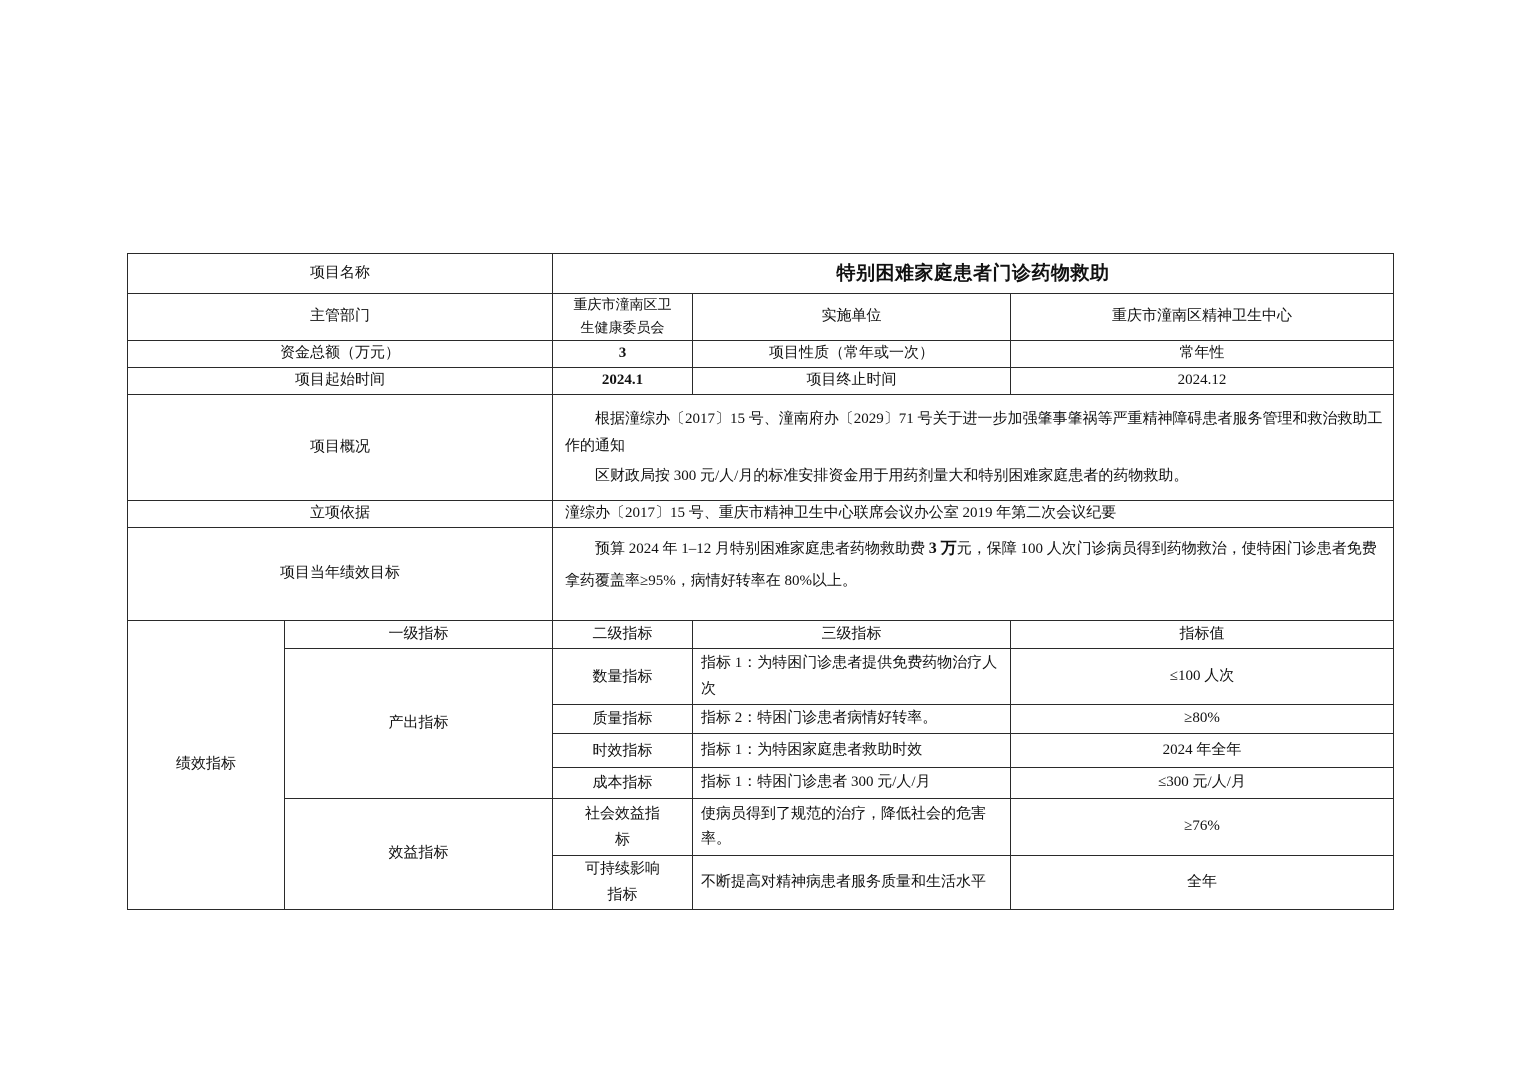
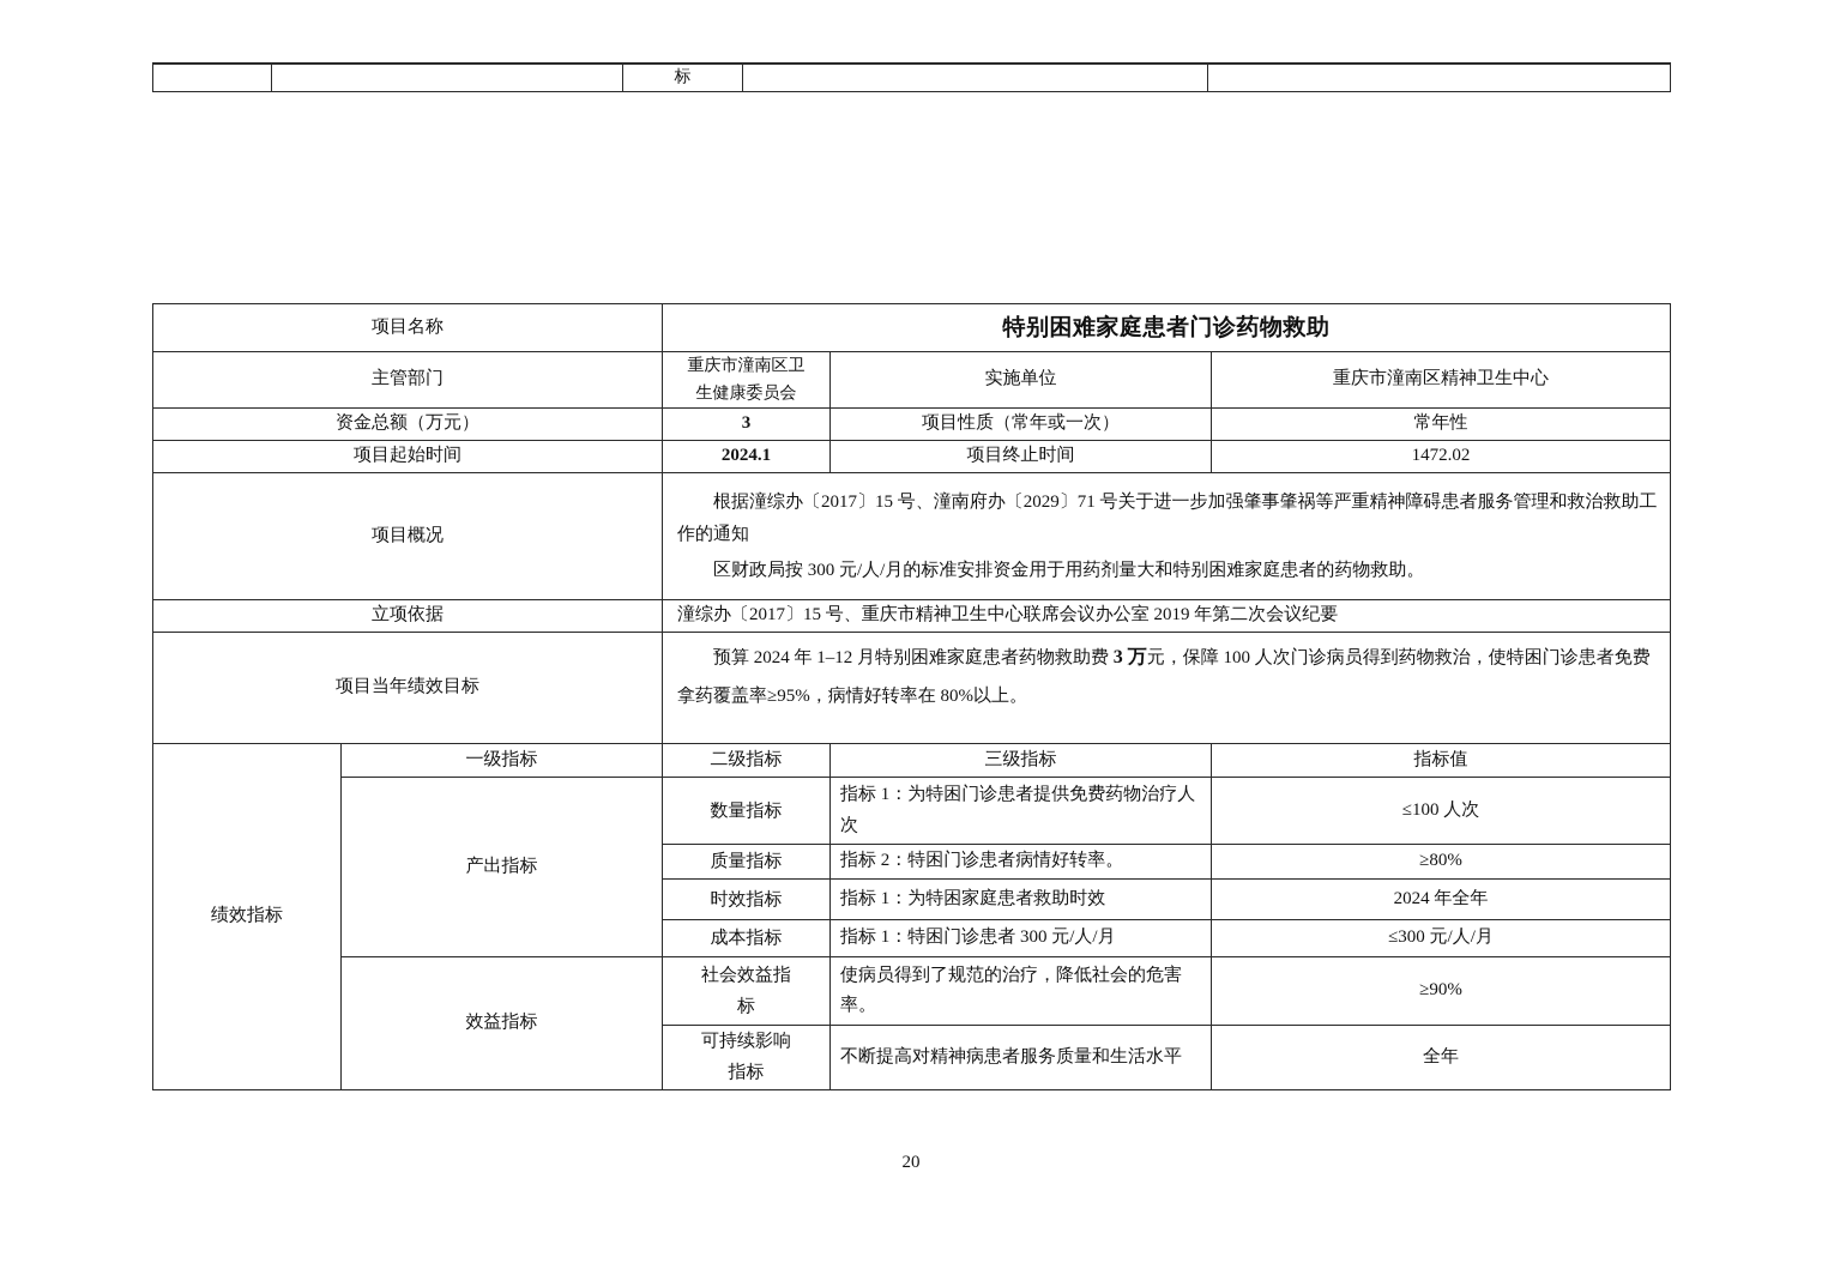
+ 		标
  项目名称	特别困难家庭患者门诊药物救助
  主管部门	重庆市潼南区卫 生健康委员会	实施单位	重庆市潼南区精神卫生中心
  资金总额（万元）	3	项目性质（常年或一次）	常年性
- 项目起始时间	2024.1	项目终止时间	2024.12
+ 项目起始时间	2024.1	项目终止时间	1472.02
  项目概况	根据潼综办〔2017〕15 号、潼南府办〔2029〕71 号关于进一步加强肇事肇祸等严重精神障碍患者服务管理和救治救助工作的通知 区财政局按 300 元/人/月的标准安排资金用于用药剂量大和特别困难家庭患者的药物救助。
  立项依据	潼综办〔2017〕15 号、重庆市精神卫生中心联席会议办公室 2019 年第二次会议纪要
  项目当年绩效目标	预算 2024 年 1–12 月特别困难家庭患者药物救助费 3 万元，保障 100 人次门诊病员得到药物救治，使特困门诊患者免费拿药覆盖率≥95%，病情好转率在 80%以上。
  绩效指标	一级指标	二级指标	三级指标	指标值
  产出指标	数量指标	指标 1：为特困门诊患者提供免费药物治疗人次	≤100 人次
  质量指标	指标 2：特困门诊患者病情好转率。	≥80%
  时效指标	指标 1：为特困家庭患者救助时效	2024 年全年
  成本指标	指标 1：特困门诊患者 300 元/人/月	≤300 元/人/月
- 效益指标	社会效益指 标	使病员得到了规范的治疗，降低社会的危害率。	≥76%
+ 效益指标	社会效益指 标	使病员得到了规范的治疗，降低社会的危害率。	≥90%
  可持续影响 指标	不断提高对精神病患者服务质量和生活水平	全年
+ 20
